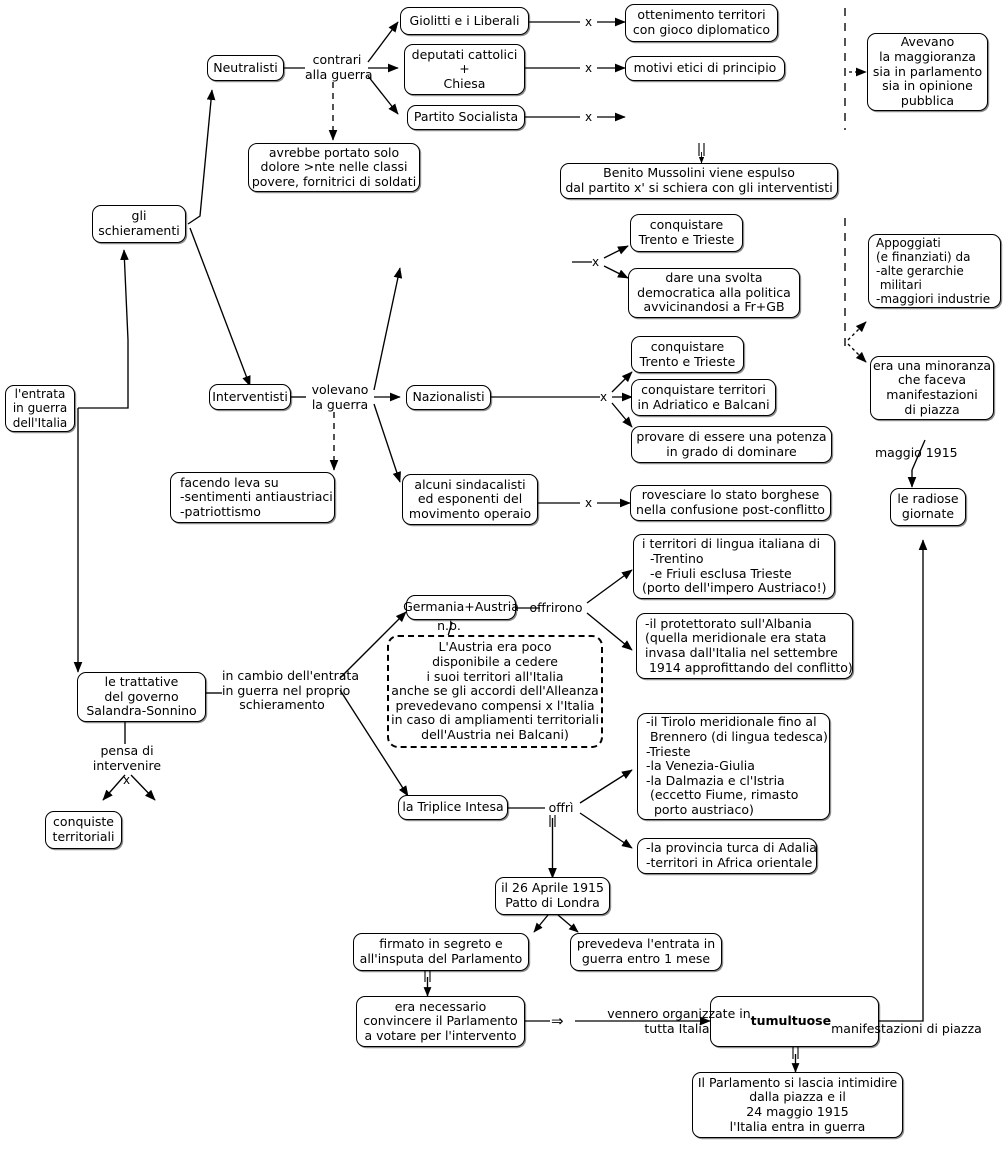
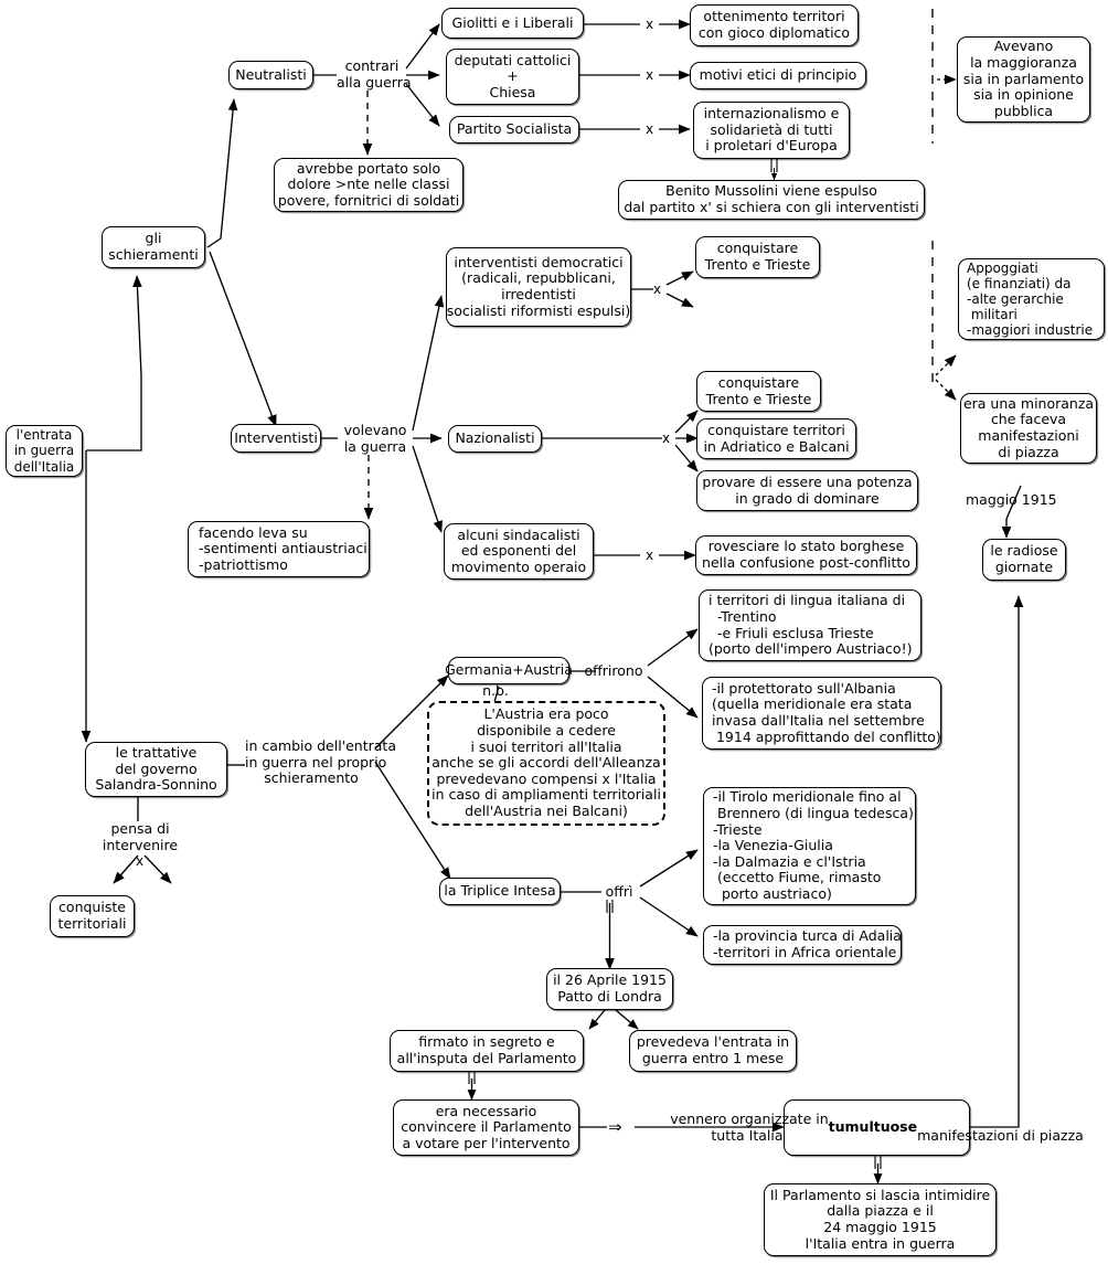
  l'entrata
  in guerra
  dell'Italia
  gli
  schieramenti
  Neutralisti
  Giolitti e i Liberali
  deputati cattolici
  +
  Chiesa
  Partito Socialista
  ottenimento territori
  con gioco diplomatico
  motivi etici di principio
+ internazionalismo e
+ solidarietà di tutti
+ i proletari d'Europa
  Benito Mussolini viene espulso
  dal partito x' si schiera con gli interventisti
  avrebbe portato solo
  dolore >nte nelle classi
  povere, fornitrici di soldati
  Avevano
  la maggioranza
  sia in parlamento
  sia in opinione
  pubblica
  Interventisti
+ interventisti democratici
+ (radicali, repubblicani,
+ irredentisti
+ socialisti riformisti espulsi)
  conquistare
  Trento e Trieste
- dare una svolta
- democratica alla politica
- avvicinandosi a Fr+GB
  Nazionalisti
  conquistare
  Trento e Trieste
  conquistare territori
  in Adriatico e Balcani
  provare di essere una potenza
  in grado di dominare
  alcuni sindacalisti
  ed esponenti del
  movimento operaio
  rovesciare lo stato borghese
  nella confusione post-conflitto
  facendo leva su
  -sentimenti antiaustriaci
  -patriottismo
  Appoggiati
  (e finanziati) da
  -alte gerarchie
  militari
  -maggiori industrie
  era una minoranza
  che faceva
  manifestazioni
  di piazza
  le radiose
  giornate
  le trattative
  del governo
  Salandra-Sonnino
  conquiste
  territoriali
  Germania+Austria
  L'Austria era poco
  disponibile a cedere
  i suoi territori all'Italia
  anche se gli accordi dell'Alleanza
  prevedevano compensi x l'Italia
  in caso di ampliamenti territoriali
  dell'Austria nei Balcani)
  i territori di lingua italiana di
  -Trentino
  -e Friuli esclusa Trieste
  (porto dell'impero Austriaco!)
  -il protettorato sull'Albania
  (quella meridionale era stata
  invasa dall'Italia nel settembre
  1914 approfittando del conflitto)
  la Triplice Intesa
  -il Tirolo meridionale fino al
  Brennero (di lingua tedesca)
  -Trieste
  -la Venezia-Giulia
  -la Dalmazia e cl'Istria
  (eccetto Fiume, rimasto
  porto austriaco)
  -la provincia turca di Adalia
  -territori in Africa orientale
  il 26 Aprile 1915
  Patto di Londra
  firmato in segreto e
  all'insputa del Parlamento
  prevedeva l'entrata in
  guerra entro 1 mese
  era necessario
  convincere il Parlamento
  a votare per l'intervento
  vennero organizzate in
  tutta Italia
  tumultuose
  manifestazioni di piazza
  Il Parlamento si lascia intimidire
  dalla piazza e il
  24 maggio 1915
  l'Italia entra in guerra
  contrari
  alla guerra
  volevano
  la guerra
  in cambio dell'entrata
  in guerra nel proprio
  schieramento
  pensa di
  intervenire
  offrirono
  offrì
  n.b.
  maggio 1915
  x
  x
  x
  x
  x
  x
  x
  ⇒
